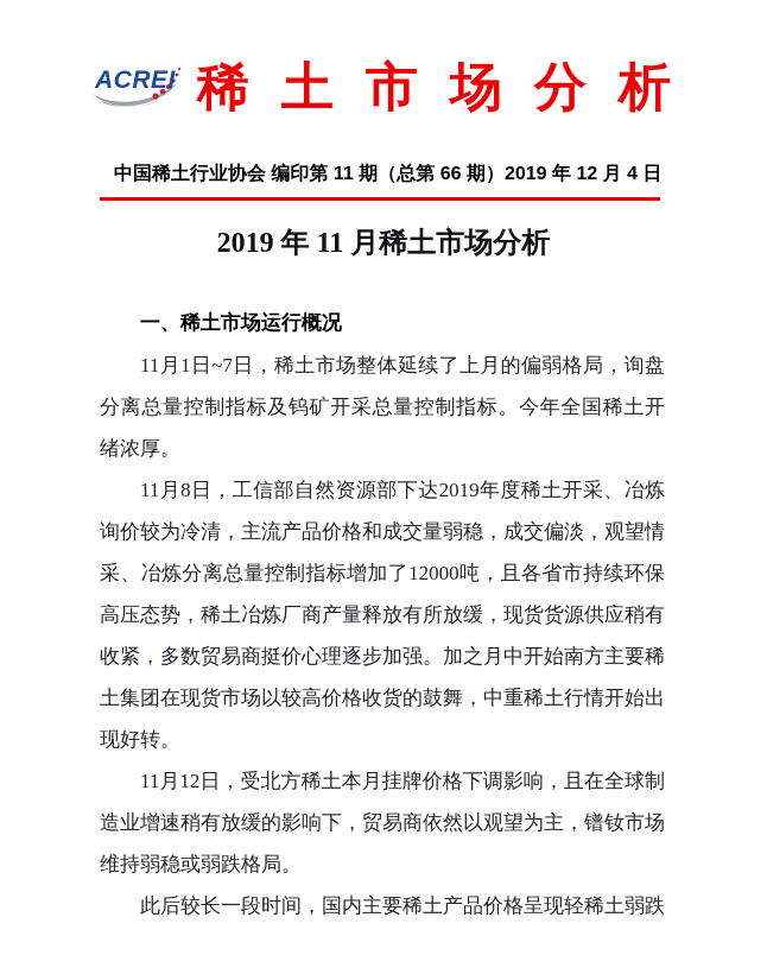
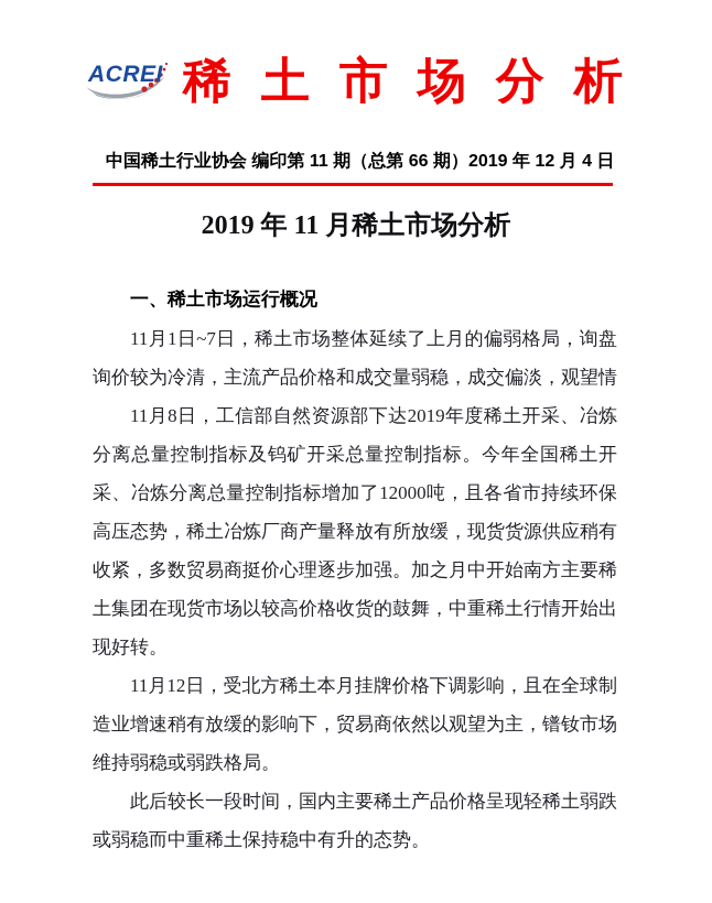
  ACREI
  稀土市场分析
  中国稀土行业协会 编印
  第 11 期（总第 66 期）
  2019 年 12 月 4 日
  2019 年 11 月稀土市场分析
  一、稀土市场运行概况
  11月1日~7日，稀土市场整体延续了上月的偏弱格局，询盘
- 分离总量控制指标及钨矿开采总量控制指标。今年全国稀土开
+ 询价较为冷清，主流产品价格和成交量弱稳，成交偏淡，观望情
- 绪浓厚。
  11月8日，工信部自然资源部下达2019年度稀土开采、冶炼
- 询价较为冷清，主流产品价格和成交量弱稳，成交偏淡，观望情
+ 分离总量控制指标及钨矿开采总量控制指标。今年全国稀土开
  采、冶炼分离总量控制指标增加了12000吨，且各省市持续环保
  高压态势，稀土冶炼厂商产量释放有所放缓，现货货源供应稍有
  收紧，多数贸易商挺价心理逐步加强。加之月中开始南方主要稀
  土集团在现货市场以较高价格收货的鼓舞，中重稀土行情开始出
  现好转。
  11月12日，受北方稀土本月挂牌价格下调影响，且在全球制
  造业增速稍有放缓的影响下，贸易商依然以观望为主，镨钕市场
  维持弱稳或弱跌格局。
  此后较长一段时间，国内主要稀土产品价格呈现轻稀土弱跌
+ 或弱稳而中重稀土保持稳中有升的态势。
